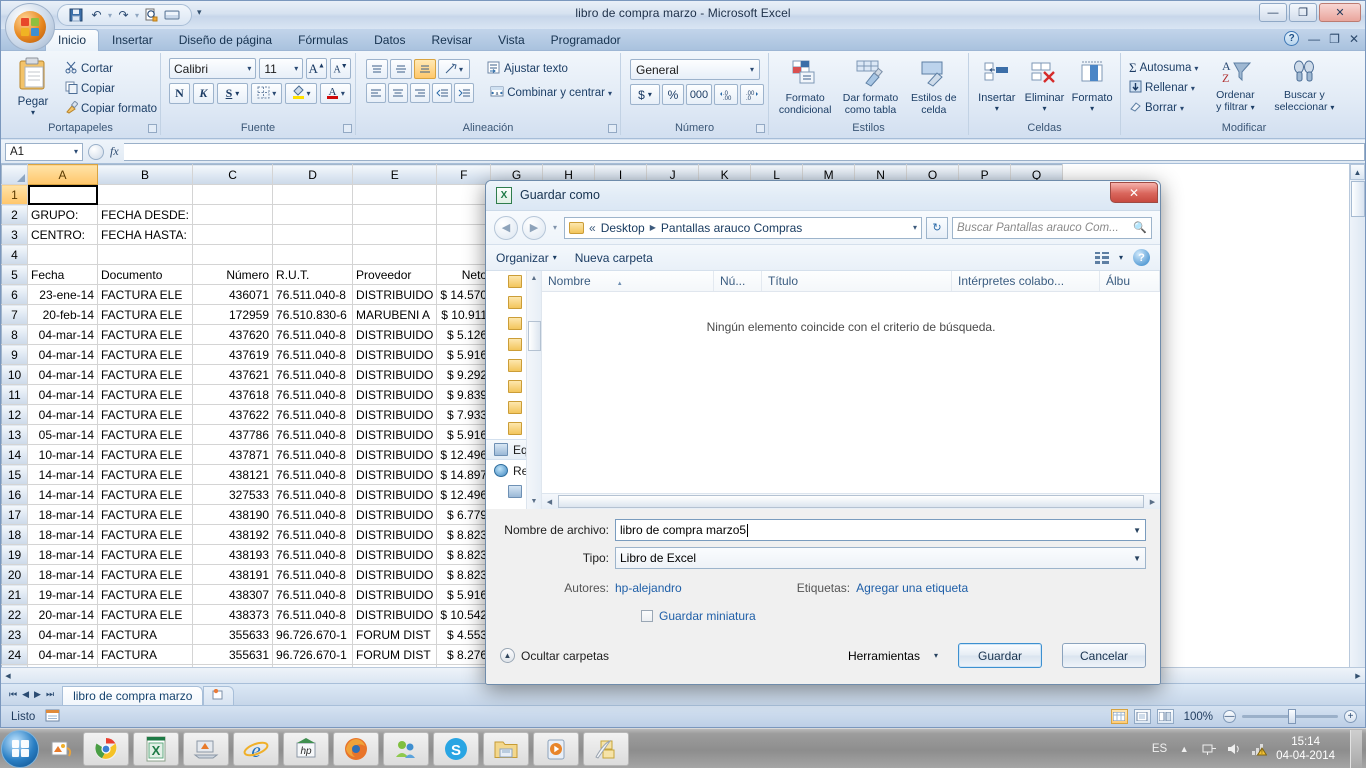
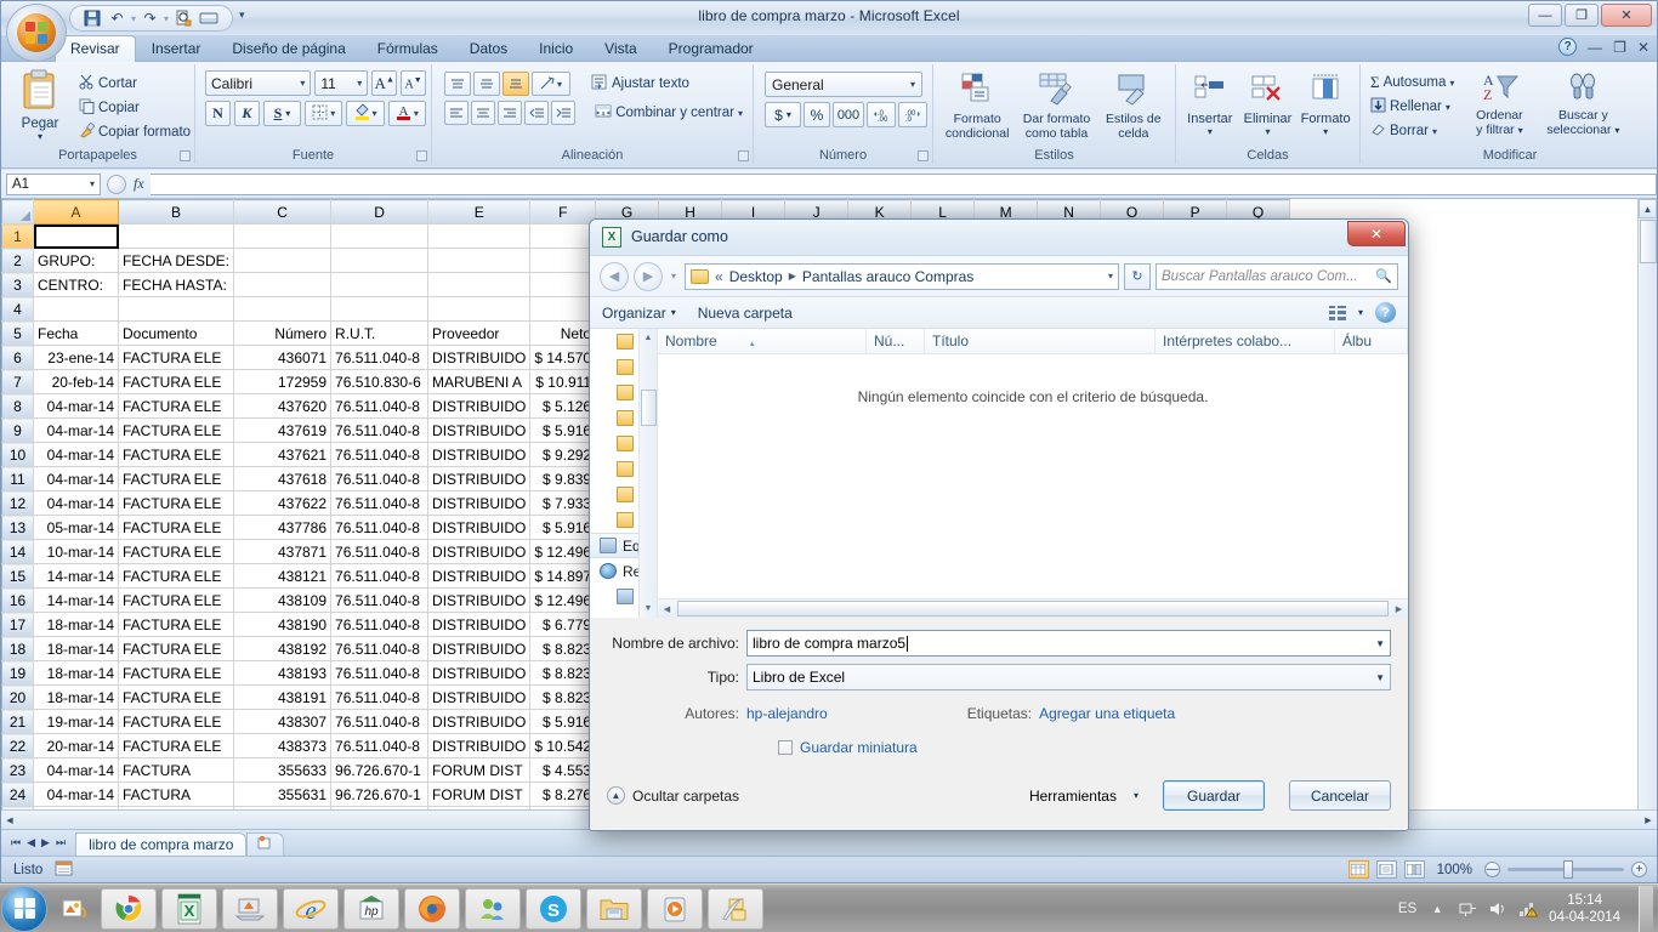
  libro de compra marzo - Microsoft Excel
  —
  ❐
  ✕
  ↶
  ▾
  ↷
  ▾
  ▾
- Inicio
+ Revisar
  Insertar
  Diseño de página
  Fórmulas
  Datos
- Revisar
+ Inicio
  Vista
  Programador
  ?
  —
  ❐
  ✕
  Pegar
  ▾
  Cortar
  Copiar
  Copiar formato
  Portapapeles
  Calibri
  ▾
  11
  ▾
  A▲
  A▼
  N
  K
  S
  ▾
  ▾
  ▾
  A
  ▾
  Fuente
  ▾
  Ajustar texto
  Combinar y centrar
  ▾
  Alineación
  General
  ▾
  $
  ▾
  %
  000
  Número
  Formato condicional
  Dar formato como tabla
  Estilos de celda
  Estilos
  Insertar
  ▾
  Eliminar
  ▾
  Formato
  ▾
  Celdas
  Σ
  Autosuma
  ▾
  Rellenar
  ▾
  Borrar
  ▾
  A
  Z
  Ordenar
  y filtrar ▾
  Buscar y
  seleccionar ▾
  Modificar
  A1
  ▾
  fx
  	A	B	C	D	E	F	G	H	I	J	K	L	M	N	O	P	Q
  1
  2	GRUPO:	FECHA DESDE:
  3	CENTRO:	FECHA HASTA:
  4
  5	Fecha	Documento	Número	R.U.T.	Proveedor	Neto
  6	23-ene-14	FACTURA ELE	436071	76.511.040-8	DISTRIBUIDO	$ 14.570
  7	20-feb-14	FACTURA ELE	172959	76.510.830-6	MARUBENI A	$ 10.911
  8	04-mar-14	FACTURA ELE	437620	76.511.040-8	DISTRIBUIDO	$ 5.126
  9	04-mar-14	FACTURA ELE	437619	76.511.040-8	DISTRIBUIDO	$ 5.916
  10	04-mar-14	FACTURA ELE	437621	76.511.040-8	DISTRIBUIDO	$ 9.292
  11	04-mar-14	FACTURA ELE	437618	76.511.040-8	DISTRIBUIDO	$ 9.839
  12	04-mar-14	FACTURA ELE	437622	76.511.040-8	DISTRIBUIDO	$ 7.933
  13	05-mar-14	FACTURA ELE	437786	76.511.040-8	DISTRIBUIDO	$ 5.916
  14	10-mar-14	FACTURA ELE	437871	76.511.040-8	DISTRIBUIDO	$ 12.496
  15	14-mar-14	FACTURA ELE	438121	76.511.040-8	DISTRIBUIDO	$ 14.897
- 16	14-mar-14	FACTURA ELE	327533	76.511.040-8	DISTRIBUIDO	$ 12.496
+ 16	14-mar-14	FACTURA ELE	438109	76.511.040-8	DISTRIBUIDO	$ 12.496
  17	18-mar-14	FACTURA ELE	438190	76.511.040-8	DISTRIBUIDO	$ 6.779
  18	18-mar-14	FACTURA ELE	438192	76.511.040-8	DISTRIBUIDO	$ 8.823
  19	18-mar-14	FACTURA ELE	438193	76.511.040-8	DISTRIBUIDO	$ 8.823
  20	18-mar-14	FACTURA ELE	438191	76.511.040-8	DISTRIBUIDO	$ 8.823
  21	19-mar-14	FACTURA ELE	438307	76.511.040-8	DISTRIBUIDO	$ 5.916
  22	20-mar-14	FACTURA ELE	438373	76.511.040-8	DISTRIBUIDO	$ 10.542
  23	04-mar-14	FACTURA	355633	96.726.670-1	FORUM DIST	$ 4.553
  24	04-mar-14	FACTURA	355631	96.726.670-1	FORUM DIST	$ 8.276
  ▲
  ⏮
  ◀
  ▶
  ⏭
  libro de compra marzo
  Listo
  100%
  —
  +
  X
  Guardar como
  ✕
  ◀
  ▶
  ▾
  «
  Desktop
  ▶
  Pantallas arauco Compras
  ▾
  ↻
  Buscar Pantallas arauco Com...
  🔍
  Organizar
  ▾
  Nueva carpeta
  ▾
  ?
  Nombre
  Nú...
  Título
  Intérpretes colabo...
  Álbu
  Ningún elemento coincide con el criterio de búsqueda.
  Nombre de archivo:
  libro de compra marzo5
  ▼
  Tipo:
  Libro de Excel
  ▼
  Autores:
  hp-alejandro
  Etiquetas:
  Agregar una etiqueta
  Guardar miniatura
  ▲
  Ocultar carpetas
  Herramientas
  ▾
  Guardar
  Cancelar
  X
  e
  hp
  S
  ES
  ▲
  15:14
  04-04-2014
